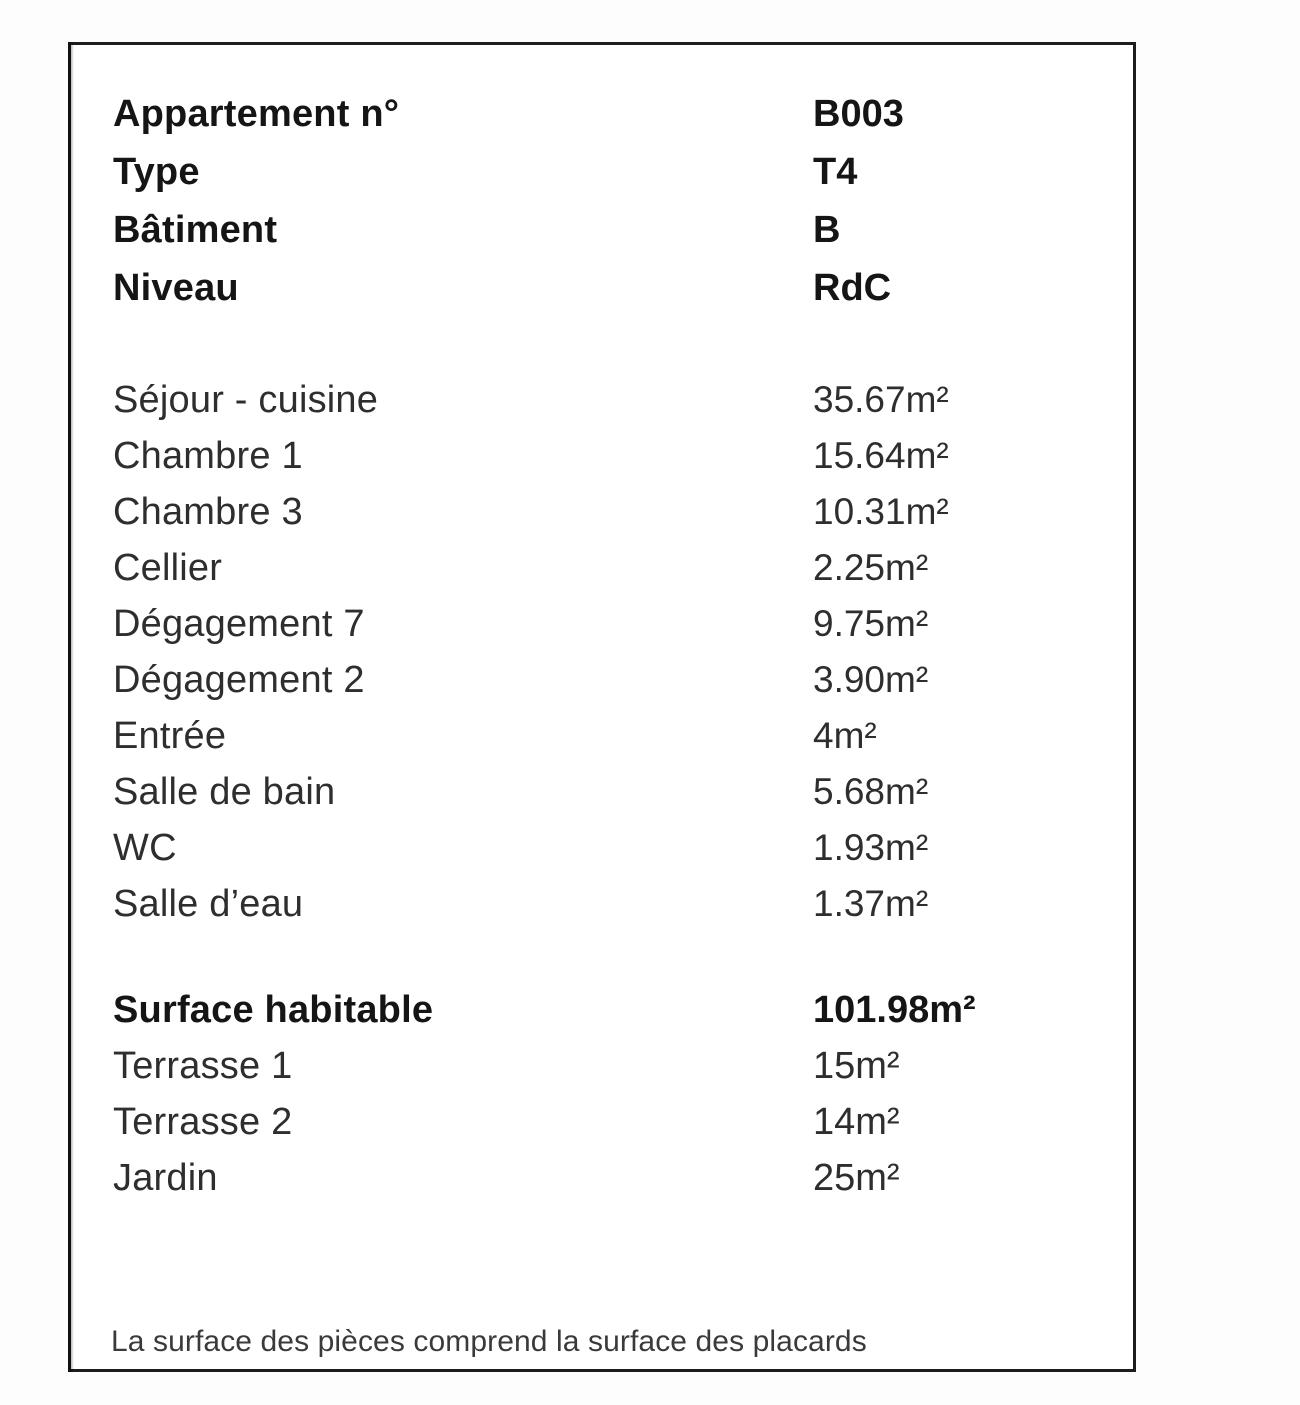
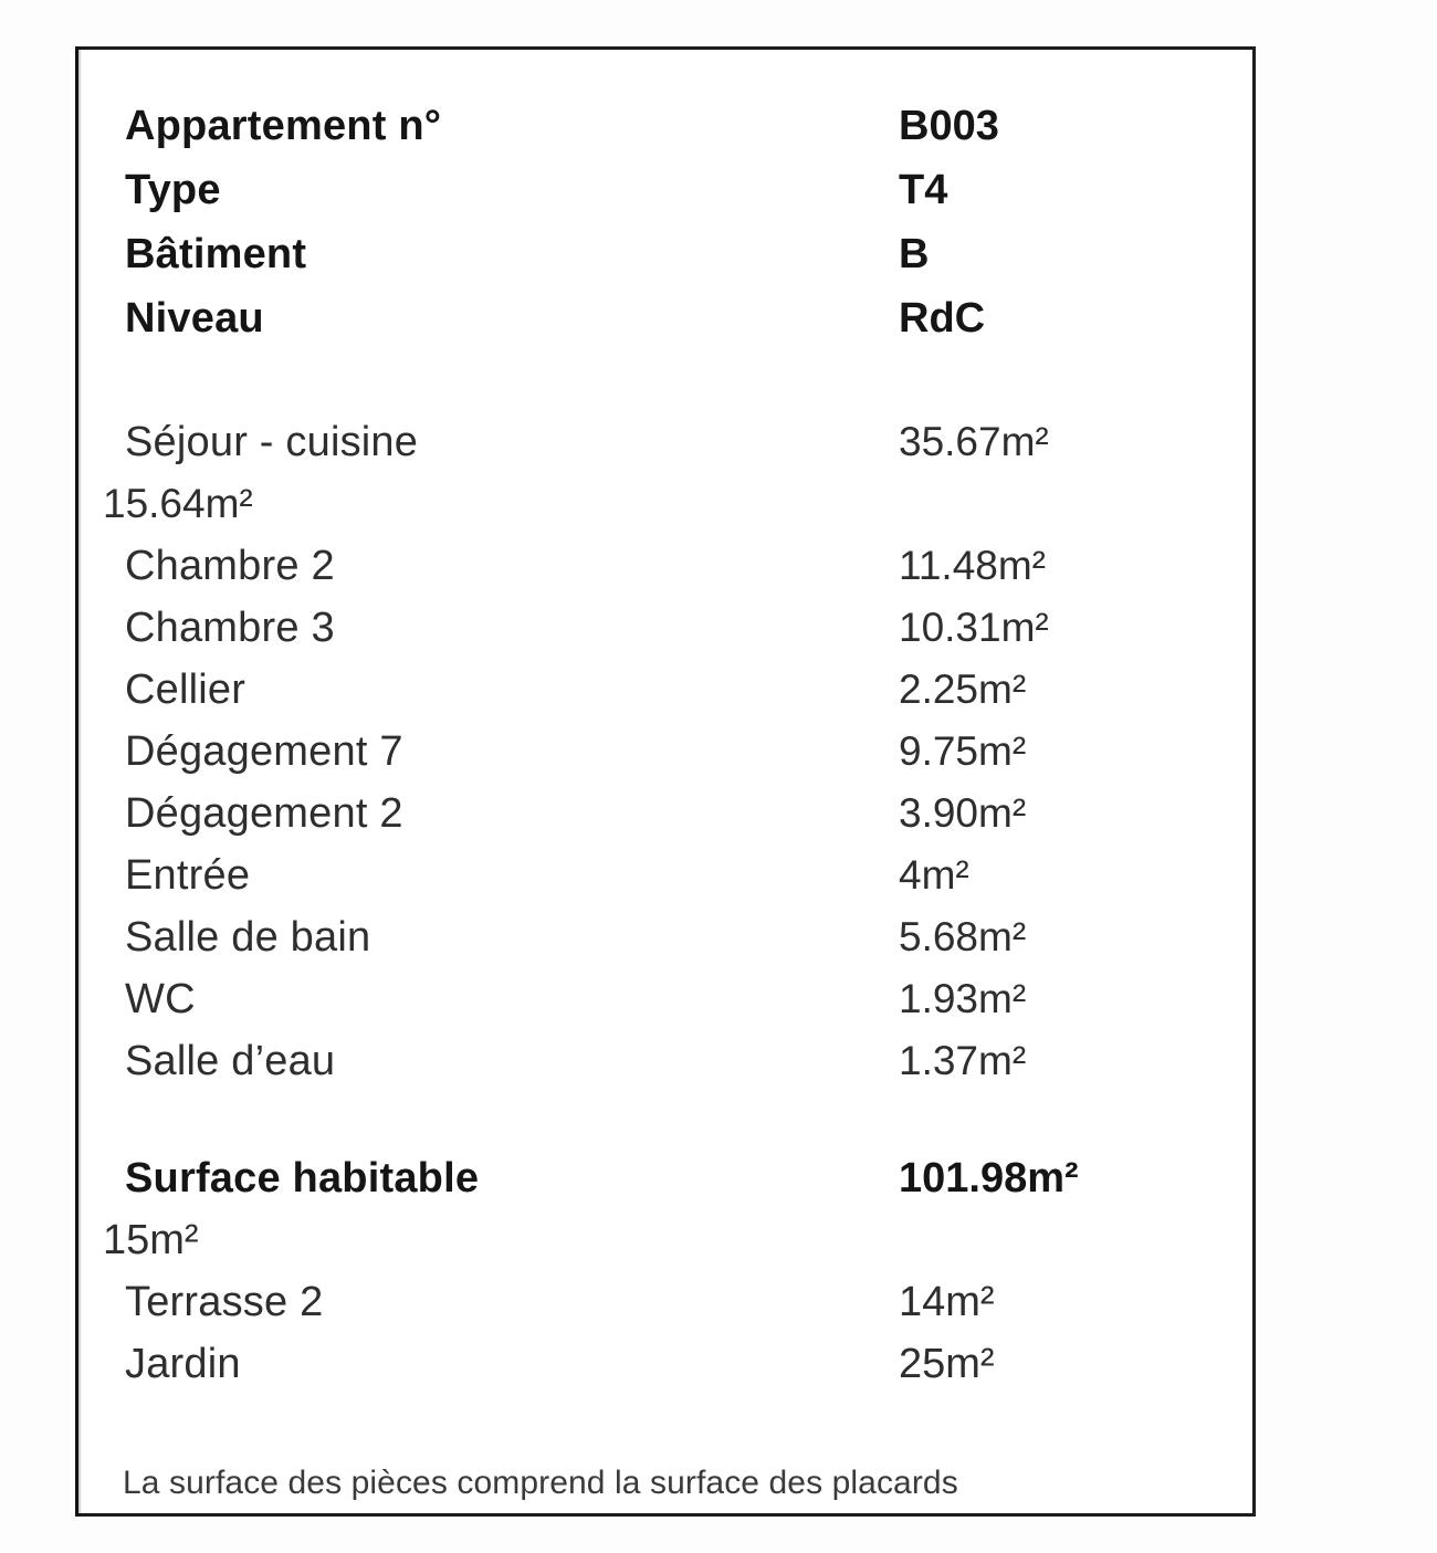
  Appartement n°
  B003
  Type
  T4
  Bâtiment
  B
  Niveau
  RdC
  Séjour - cuisine
  35.67m²
- Chambre 1
  15.64m²
+ Chambre 2
+ 11.48m²
  Chambre 3
  10.31m²
  Cellier
  2.25m²
  Dégagement 7
  9.75m²
  Dégagement 2
  3.90m²
  Entrée
  4m²
  Salle de bain
  5.68m²
  WC
  1.93m²
  Salle d’eau
  1.37m²
  Surface habitable
  101.98m²
- Terrasse 1
  15m²
  Terrasse 2
  14m²
  Jardin
  25m²
  La surface des pièces comprend la surface des placards
